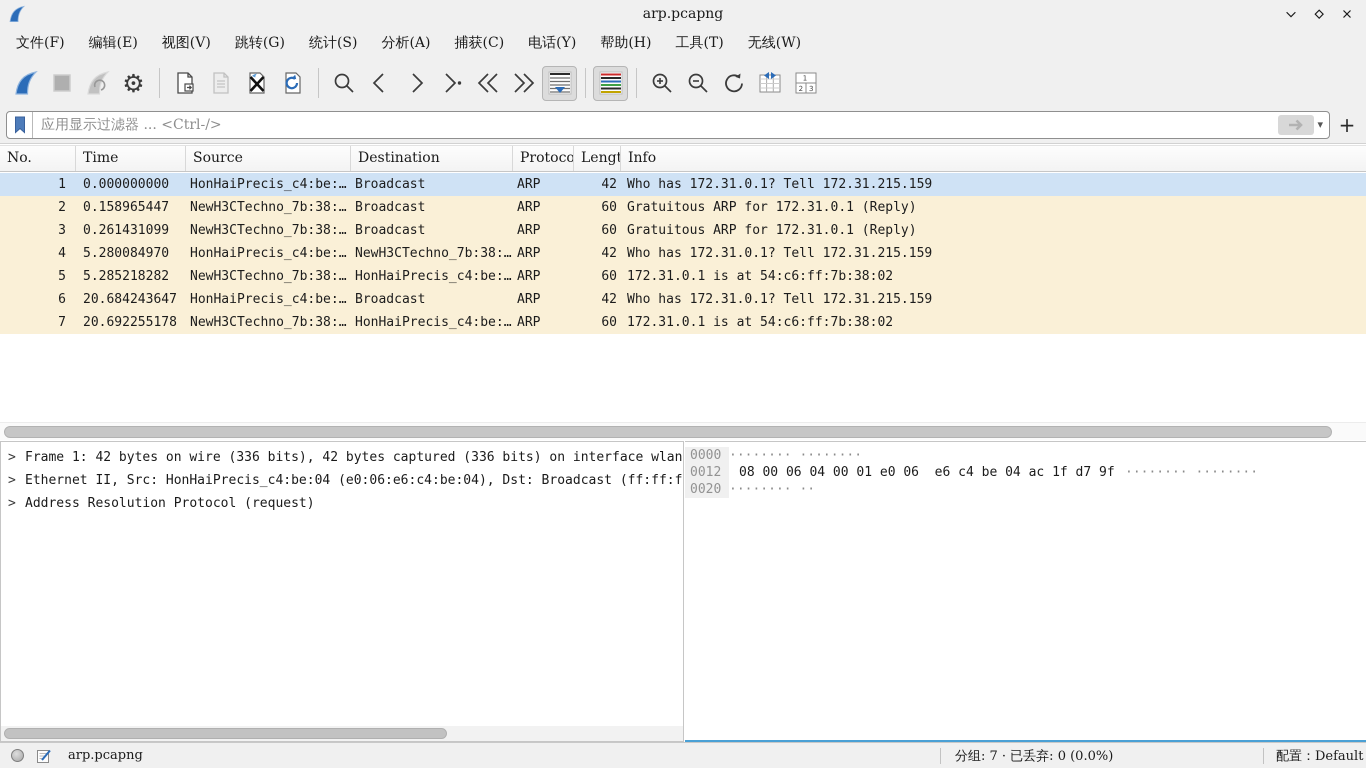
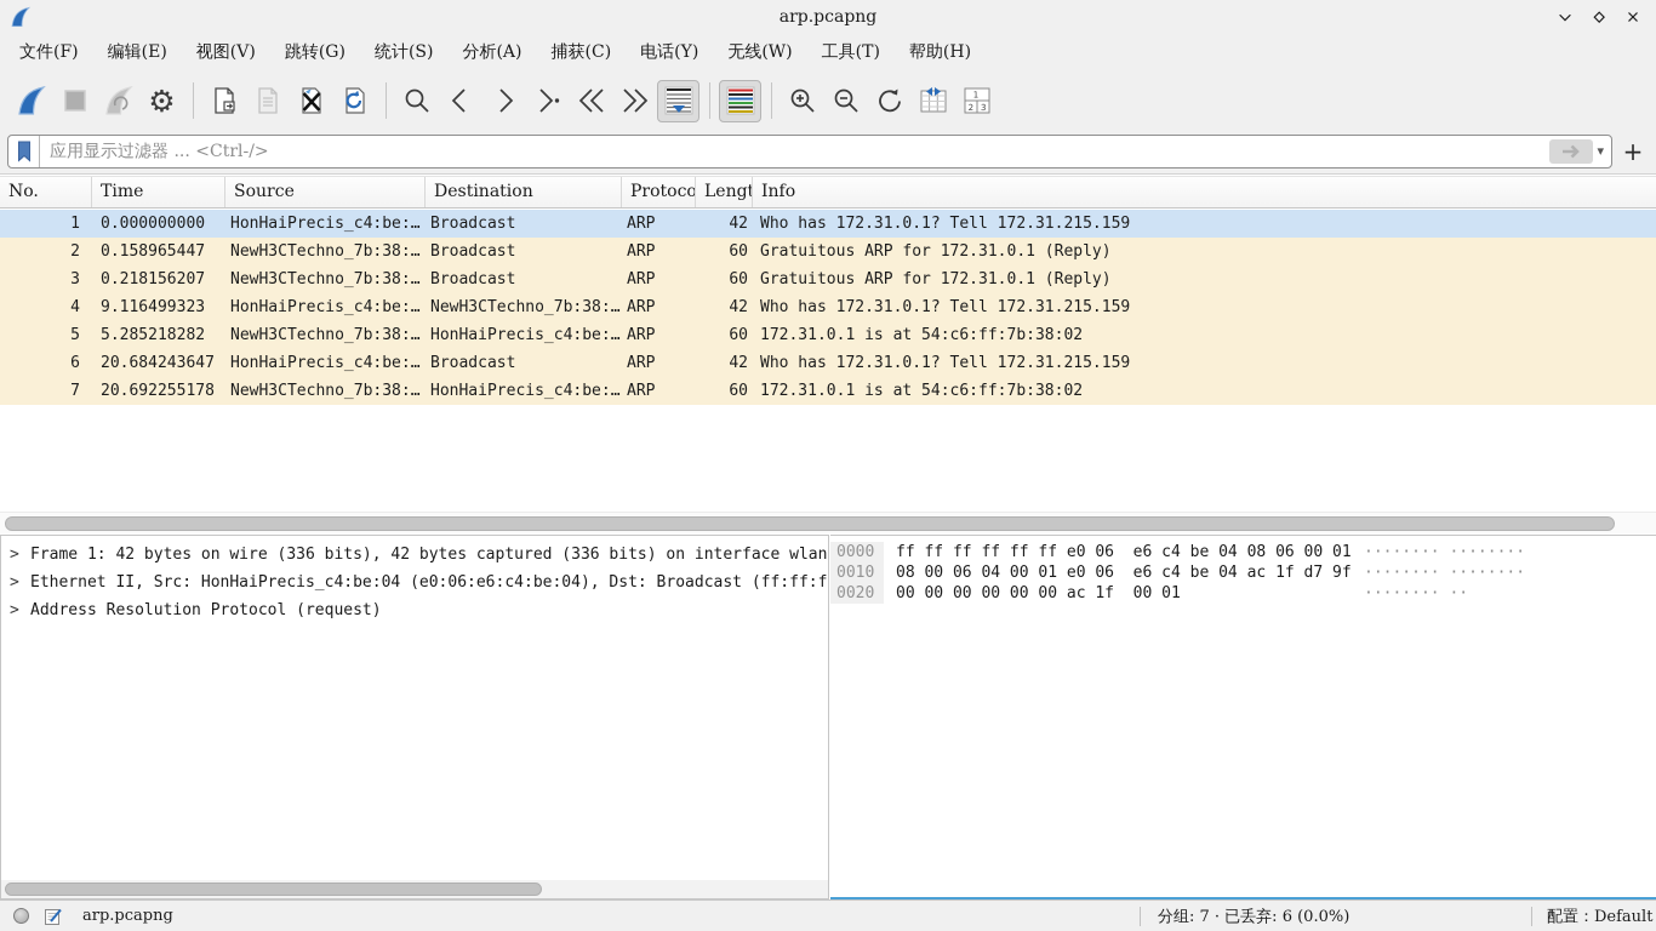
  arp.pcapng
  文件(F)
  编辑(E)
  视图(V)
  跳转(G)
  统计(S)
  分析(A)
  捕获(C)
  电话(Y)
- 帮助(H)
+ 无线(W)
  工具(T)
- 无线(W)
+ 帮助(H)
  ⚙
  1
  2
  3
  应用显示过滤器 ... <Ctrl-/>
  ▾
  +
  No.
  Time
  Source
  Destination
  Protoco
  Lengt
  Info
  1
  0.000000000
  HonHaiPrecis_c4:be:…
  Broadcast
  ARP
  42
  Who has 172.31.0.1? Tell 172.31.215.159
  2
  0.158965447
  NewH3CTechno_7b:38:…
  Broadcast
  ARP
  60
  Gratuitous ARP for 172.31.0.1 (Reply)
  3
- 0.261431099
+ 0.218156207
  NewH3CTechno_7b:38:…
  Broadcast
  ARP
  60
  Gratuitous ARP for 172.31.0.1 (Reply)
  4
- 5.280084970
+ 9.116499323
  HonHaiPrecis_c4:be:…
  NewH3CTechno_7b:38:…
  ARP
  42
  Who has 172.31.0.1? Tell 172.31.215.159
  5
  5.285218282
  NewH3CTechno_7b:38:…
  HonHaiPrecis_c4:be:…
  ARP
  60
  172.31.0.1 is at 54:c6:ff:7b:38:02
  6
  20.684243647
  HonHaiPrecis_c4:be:…
  Broadcast
  ARP
  42
  Who has 172.31.0.1? Tell 172.31.215.159
  7
  20.692255178
  NewH3CTechno_7b:38:…
  HonHaiPrecis_c4:be:…
  ARP
  60
  172.31.0.1 is at 54:c6:ff:7b:38:02
  >
  Frame 1: 42 bytes on wire (336 bits), 42 bytes captured (336 bits) on interface wlan
  >
  Ethernet II, Src: HonHaiPrecis_c4:be:04 (e0:06:e6:c4:be:04), Dst: Broadcast (ff:ff:f
  >
  Address Resolution Protocol (request)
  0000
+ ff ff ff ff ff ff e0 06 e6 c4 be 04 08 06 00 01
  ········ ········
- 0012
+ 0010
  08 00 06 04 00 01 e0 06 e6 c4 be 04 ac 1f d7 9f
  ········ ········
  0020
+ 00 00 00 00 00 00 ac 1f 00 01
  ········ ··
  arp.pcapng
- 分组: 7 · 已丢弃: 0 (0.0%)
+ 分组: 7 · 已丢弃: 6 (0.0%)
  配置：Default
